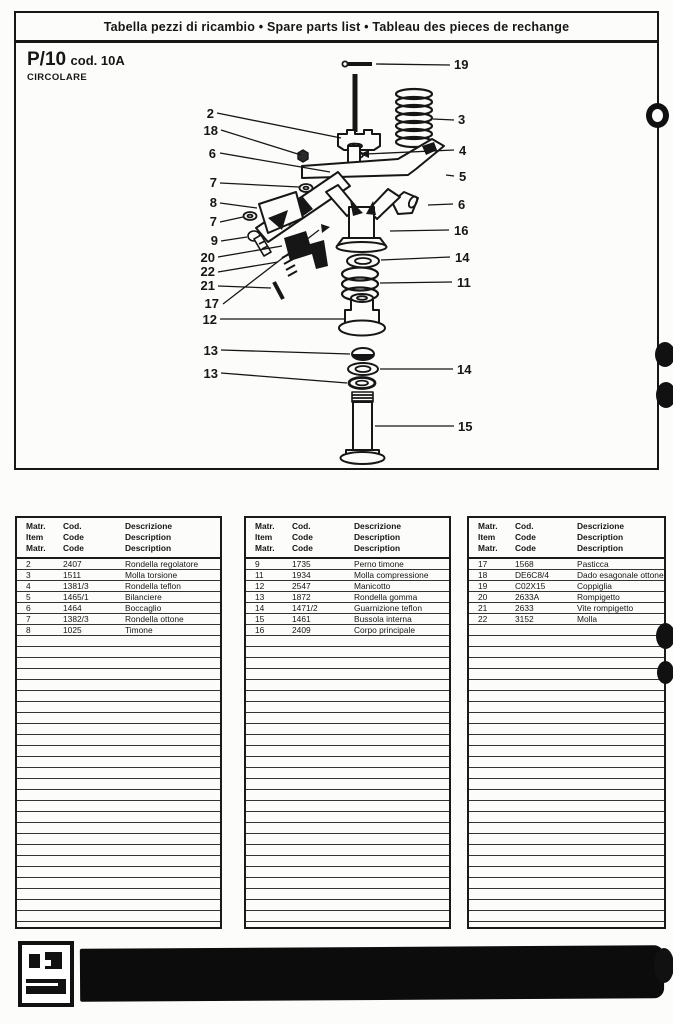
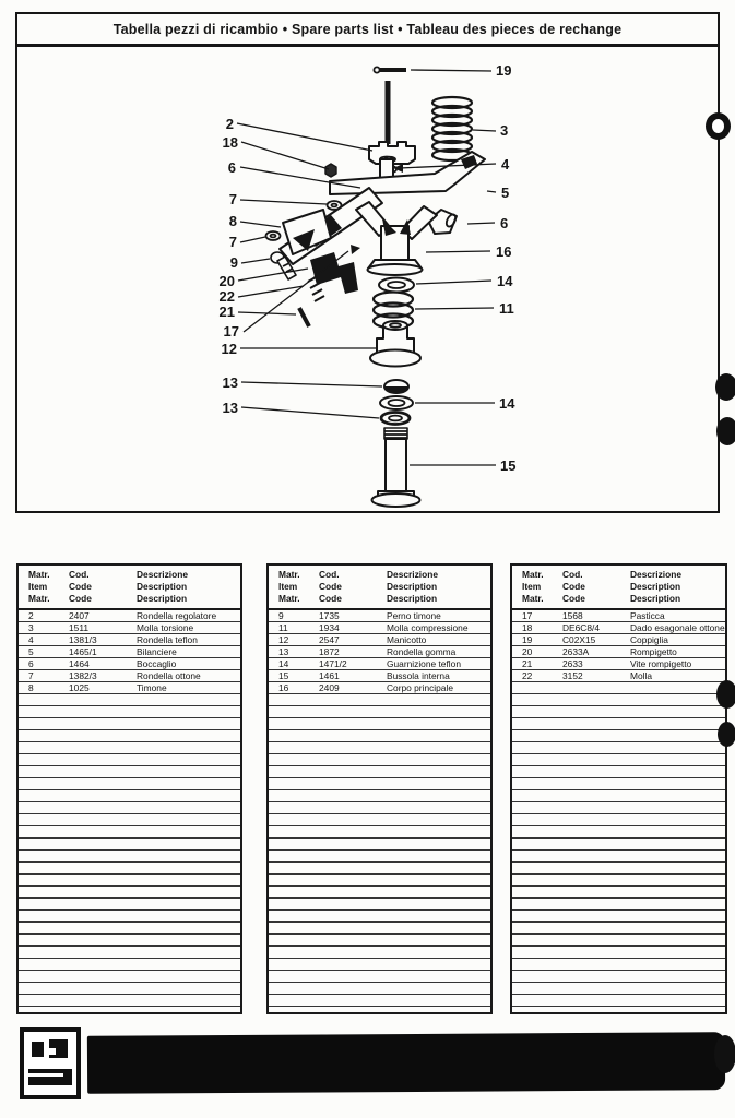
  Tabella pezzi di ricambio • Spare parts list • Tableau des pieces de rechange
- P/10 cod. 10A
- CIRCOLARE
  2
  18
  6
  7
  8
  7
  9
  20
  22
  21
  17
  12
  13
  13
  19
  3
  4
  5
  6
  16
  14
  11
  14
  15
  Matr.
  Item
  Matr.
  Cod.
  Code
  Code
  Descrizione
  Description
  Description
  2
  2407
  Rondella regolatore
  3
  1511
  Molla torsione
  4
  1381/3
  Rondella teflon
  5
  1465/1
  Bilanciere
  6
  1464
  Boccaglio
  7
  1382/3
  Rondella ottone
  8
  1025
  Timone
  Matr.
  Item
  Matr.
  Cod.
  Code
  Code
  Descrizione
  Description
  Description
  9
  1735
  Perno timone
  11
  1934
  Molla compressione
  12
  2547
  Manicotto
  13
  1872
  Rondella gomma
  14
  1471/2
  Guarnizione teflon
  15
  1461
  Bussola interna
  16
  2409
  Corpo principale
  Matr.
  Item
  Matr.
  Cod.
  Code
  Code
  Descrizione
  Description
  Description
  17
  1568
  Pasticca
  18
  DE6C8/4
  Dado esagonale ottone
  19
  C02X15
  Coppiglia
  20
  2633A
  Rompigetto
  21
  2633
  Vite rompigetto
  22
  3152
  Molla
